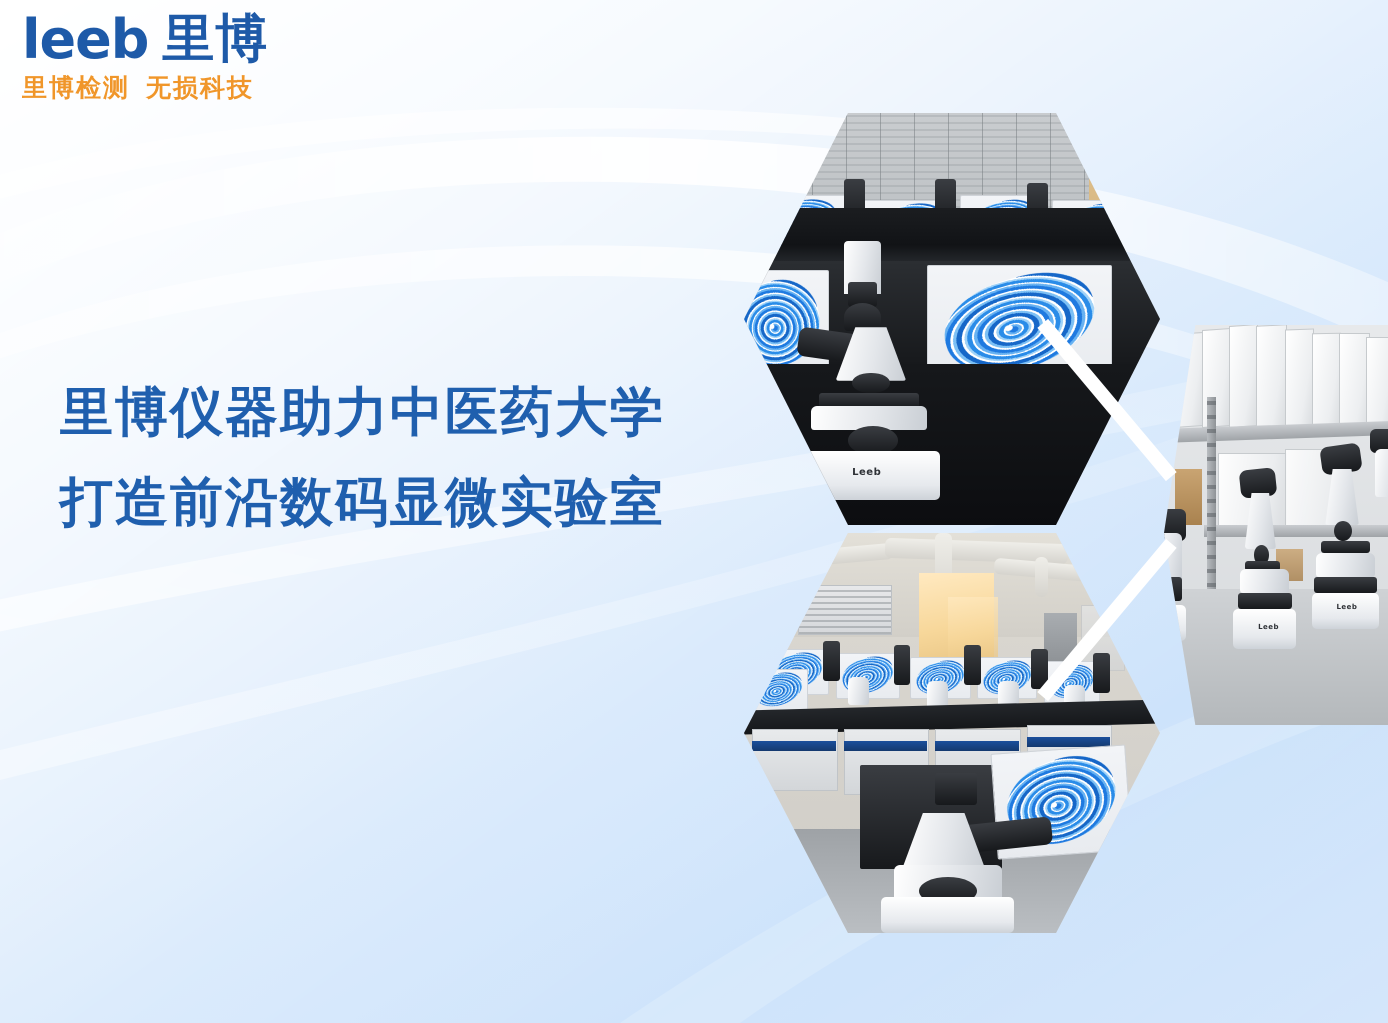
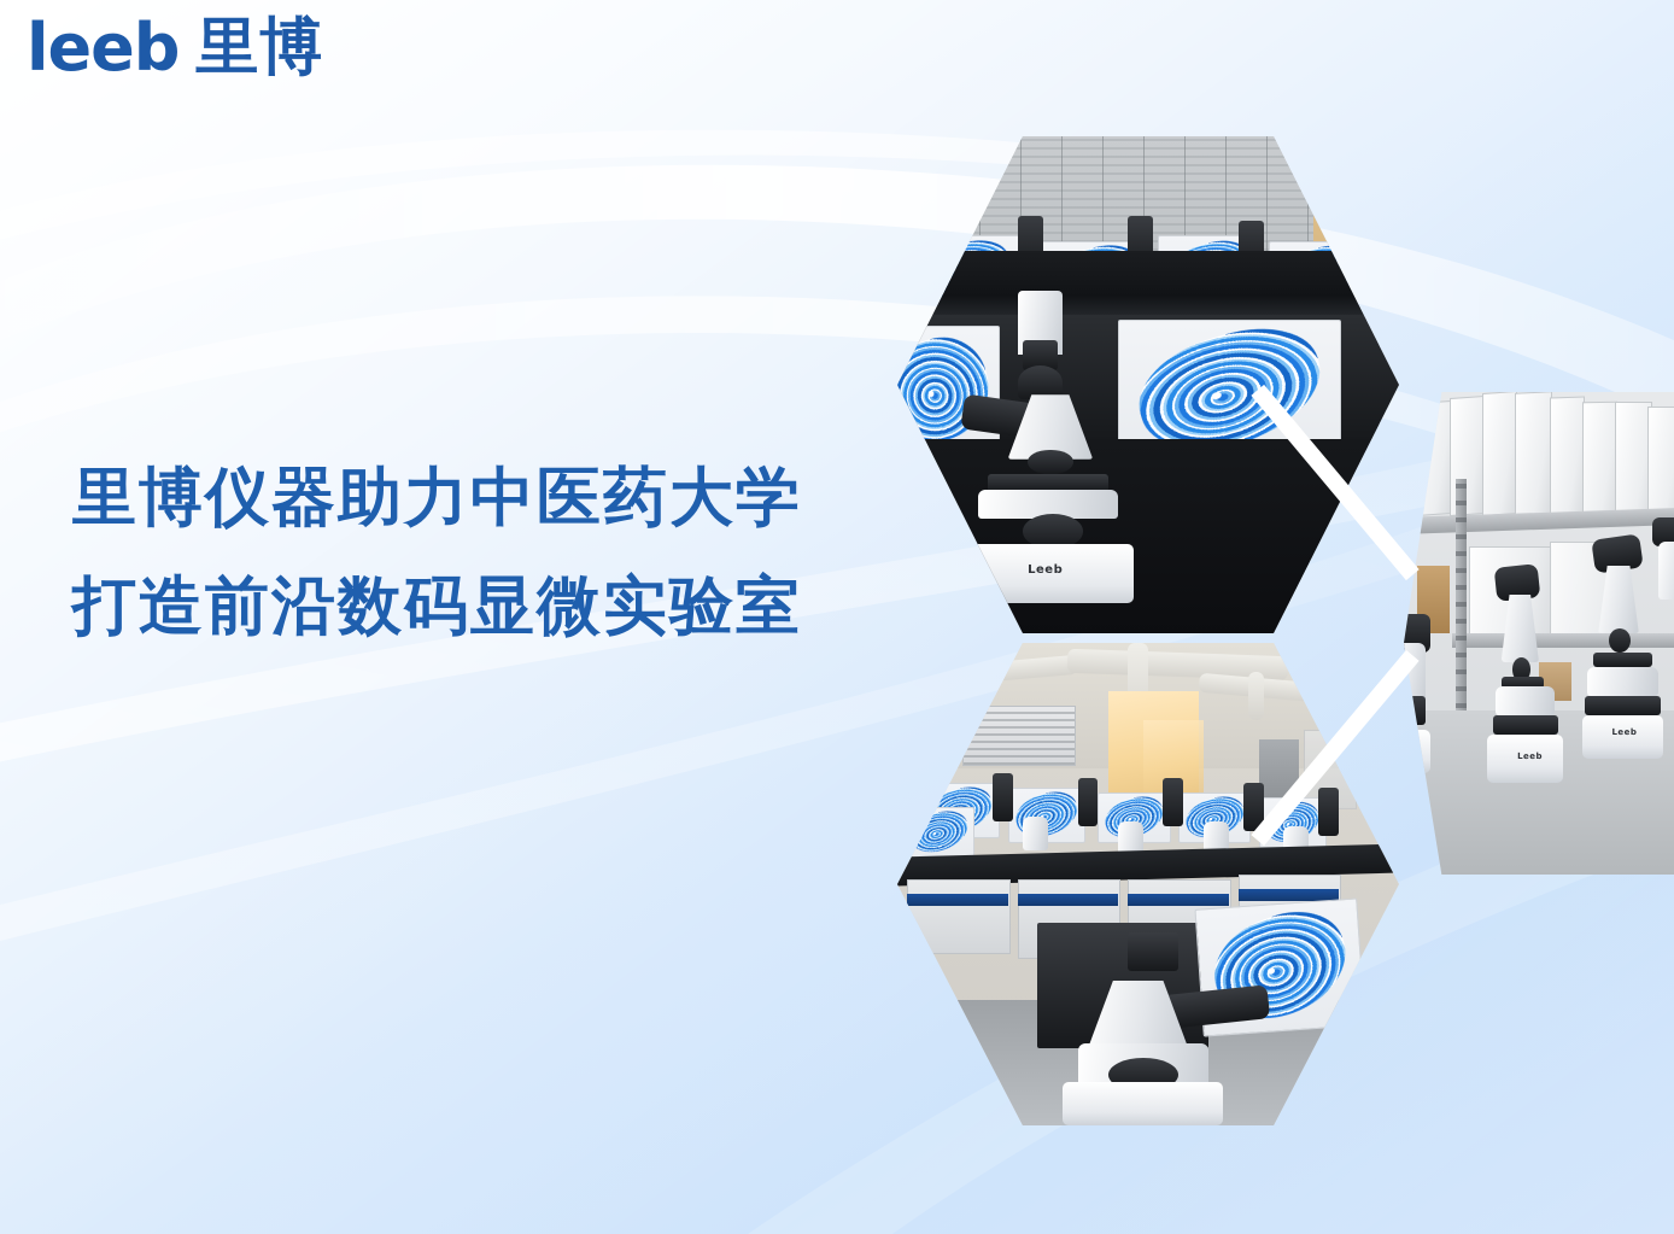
  leeb
  里博
- 里博检测 无损科技
  里博仪器助力中医药大学
  打造前沿数码显微实验室
  Leeb
  Leeb
  Leeb
